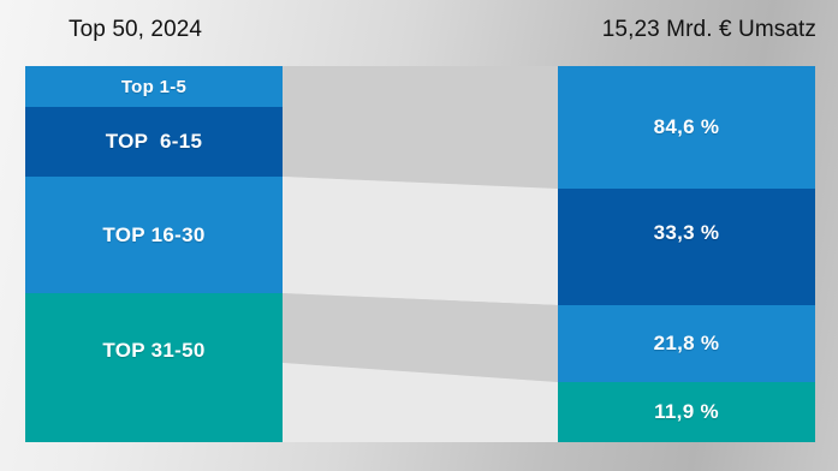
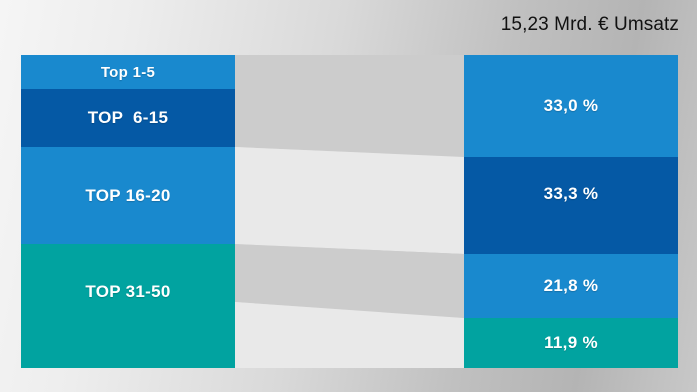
- Top 50, 2024
  15,23 Mrd. € Umsatz
  Top 1-5
  TOP 6-15
- TOP 16-30
+ TOP 16-20
  TOP 31-50
- 84,6 %
+ 33,0 %
  33,3 %
  21,8 %
  11,9 %
